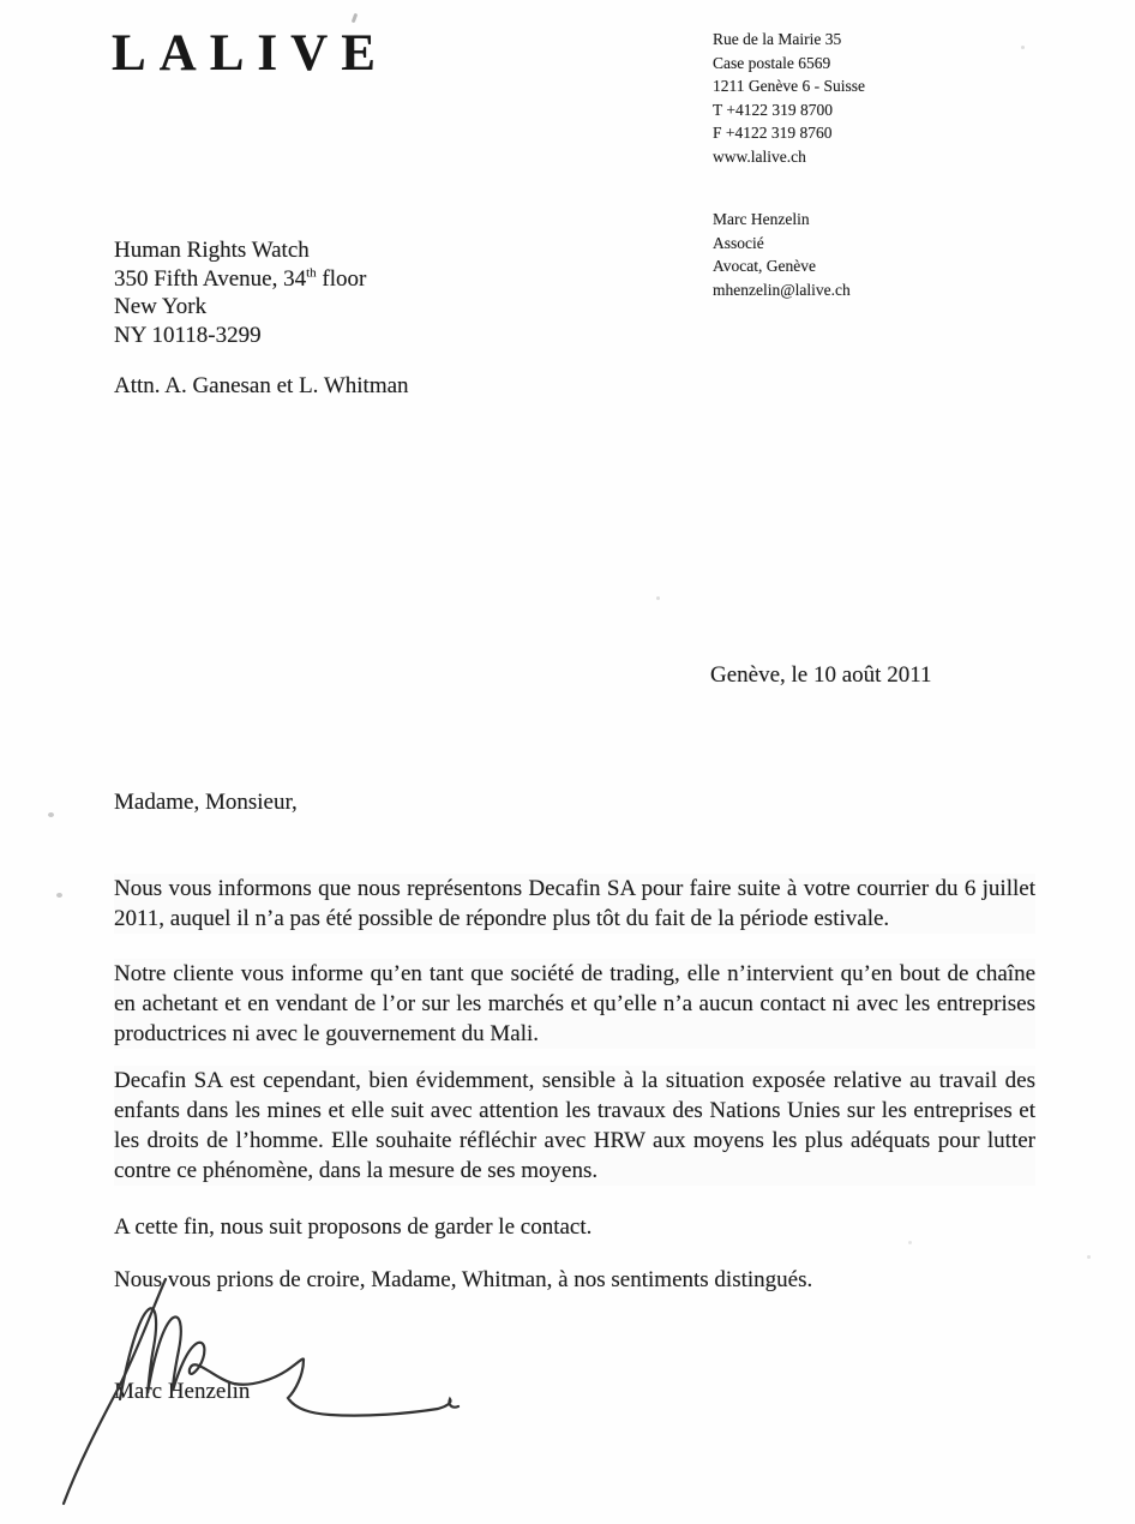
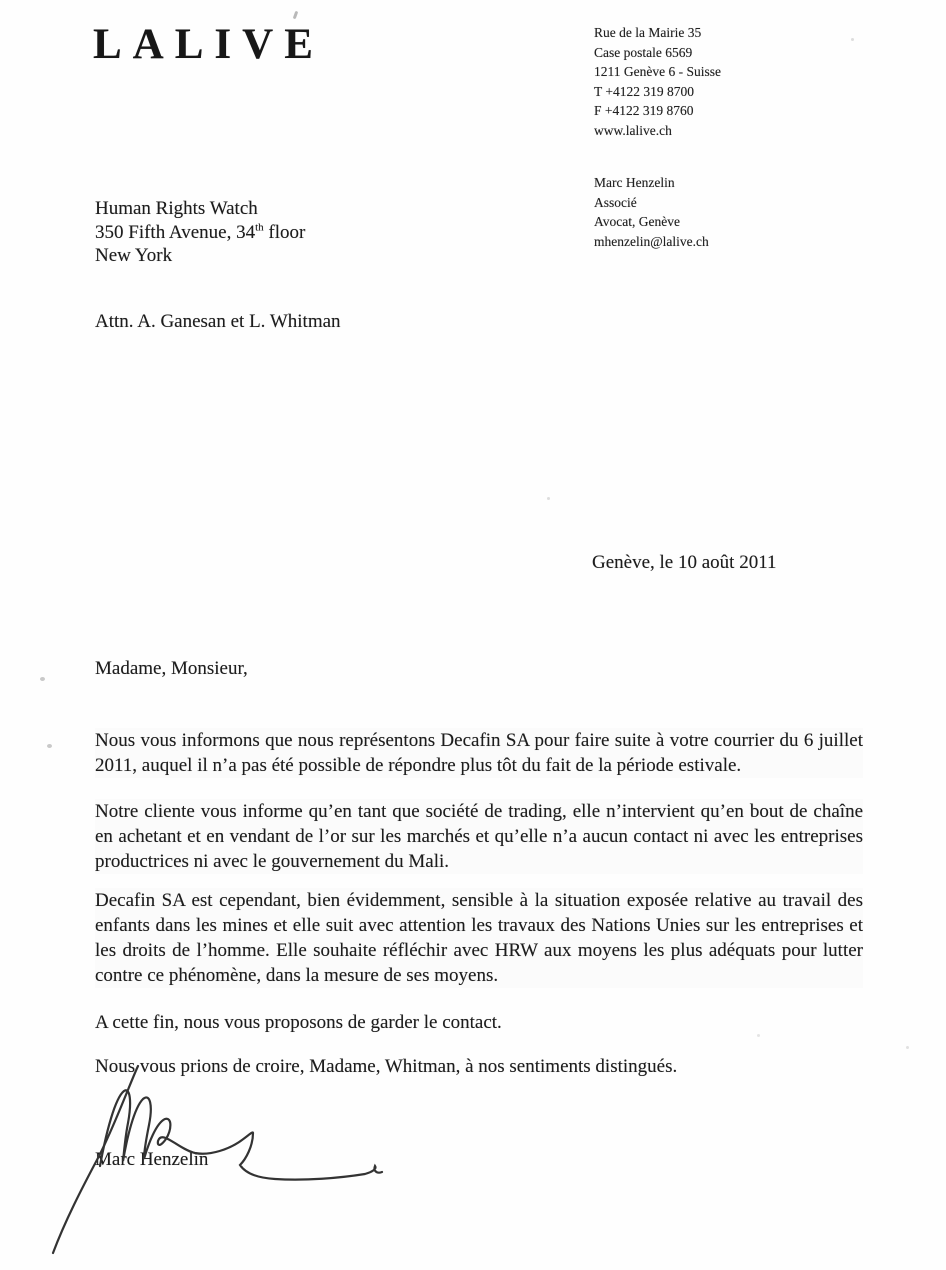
  LALIVE
  Rue de la Mairie 35
  Case postale 6569
  1211 Genève 6 - Suisse
  T +4122 319 8700
  F +4122 319 8760
  www.lalive.ch
  Marc Henzelin
  Associé
  Avocat, Genève
  mhenzelin@lalive.ch
  Human Rights Watch
  350 Fifth Avenue, 34th floor
  New York
- NY 10118-3299
  Attn. A. Ganesan et L. Whitman
  Genève, le 10 août 2011
  Madame, Monsieur,
  Nous vous informons que nous représentons Decafin SA pour faire suite à votre courrier du 6 juillet 2011, auquel il n’a pas été possible de répondre plus tôt du fait de la période estivale.
  Notre cliente vous informe qu’en tant que société de trading, elle n’intervient qu’en bout de chaîne en achetant et en vendant de l’or sur les marchés et qu’elle n’a aucun contact ni avec les entreprises productrices ni avec le gouvernement du Mali.
  Decafin SA est cependant, bien évidemment, sensible à la situation exposée relative au travail des enfants dans les mines et elle suit avec attention les travaux des Nations Unies sur les entreprises et les droits de l’homme. Elle souhaite réfléchir avec HRW aux moyens les plus adéquats pour lutter contre ce phénomène, dans la mesure de ses moyens.
- A cette fin, nous suit proposons de garder le contact.
+ A cette fin, nous vous proposons de garder le contact.
  Nous vous prions de croire, Madame, Whitman, à nos sentiments distingués.
  Mac Henzelin
